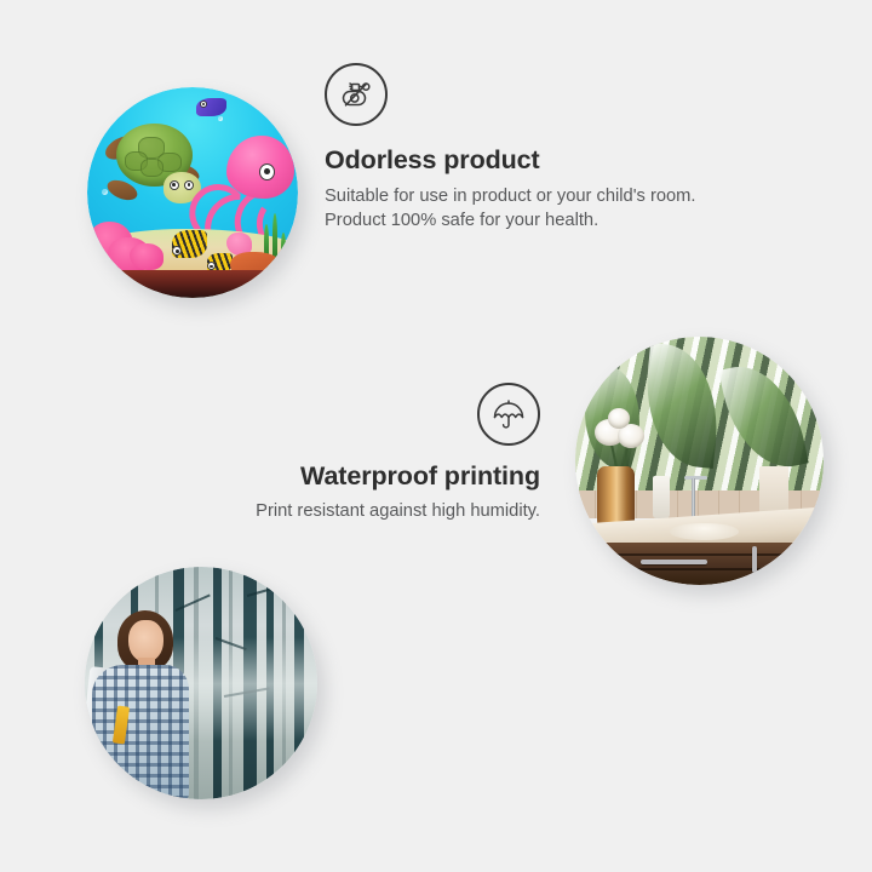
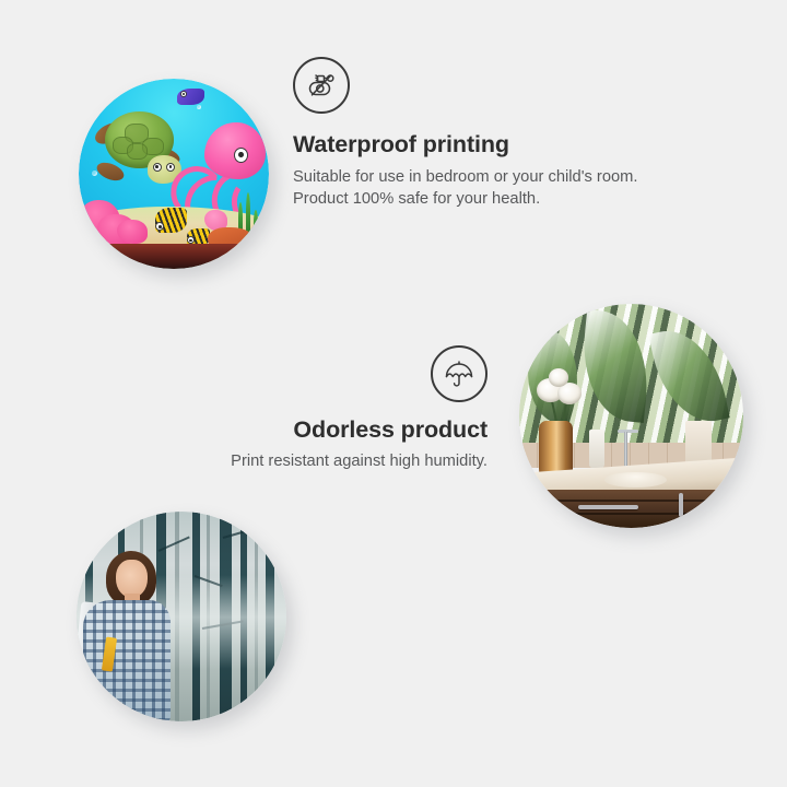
- Odorless product
+ Waterproof printing
- Suitable for use in product or your child's room. Product 100% safe for your health.
+ Suitable for use in bedroom or your child's room. Product 100% safe for your health.
- Waterproof printing
+ Odorless product
  Print resistant against high humidity.
